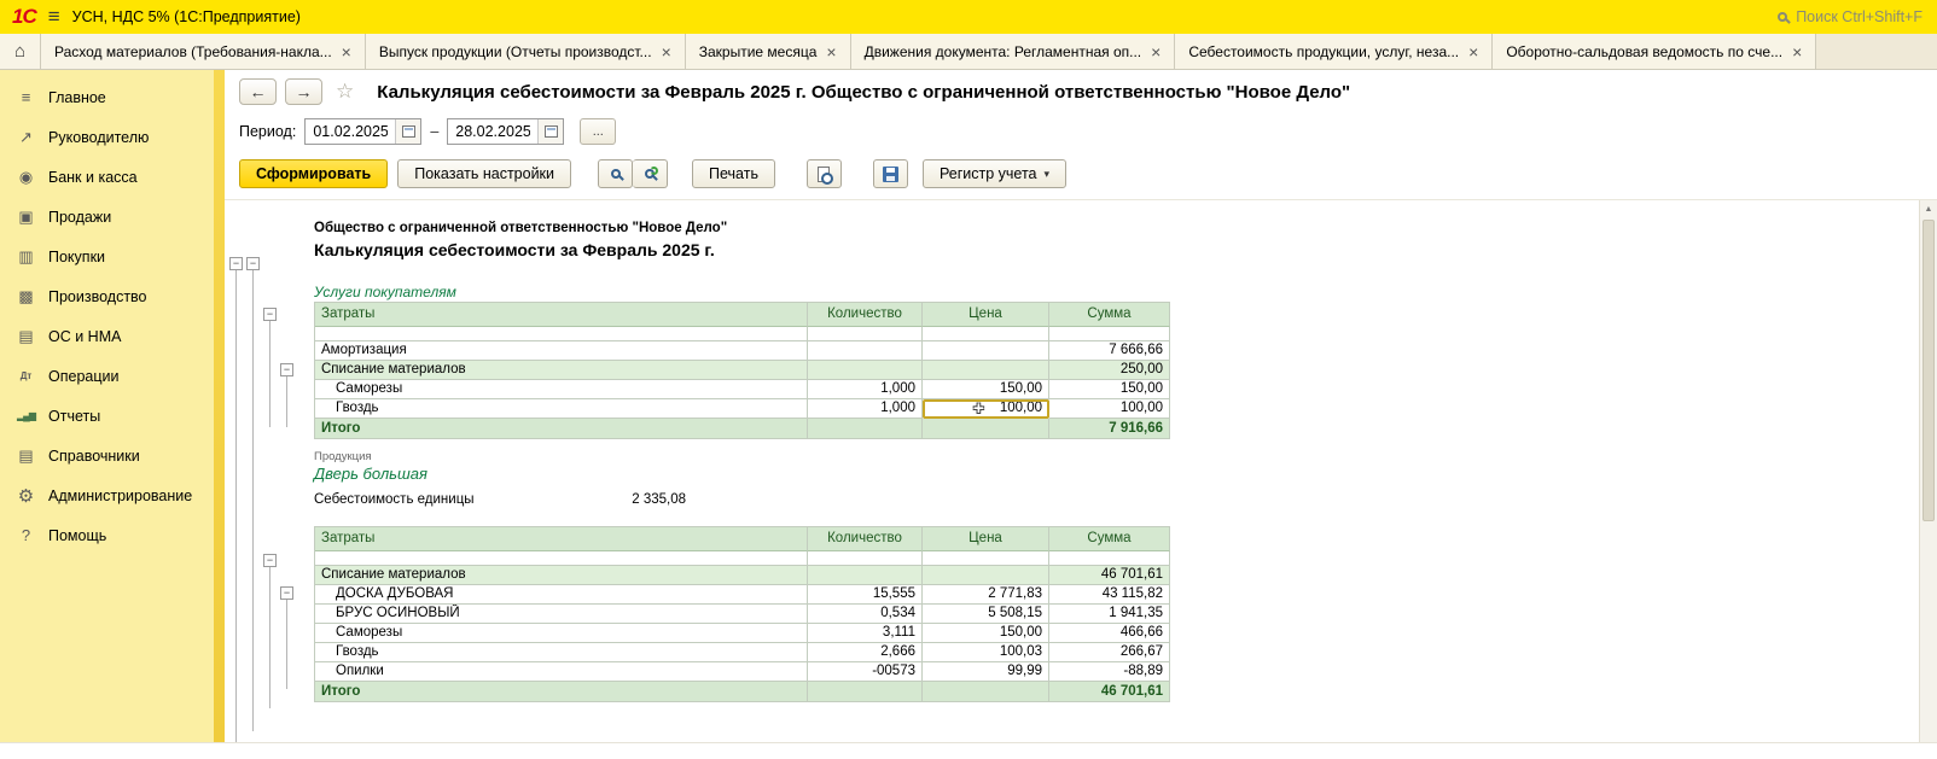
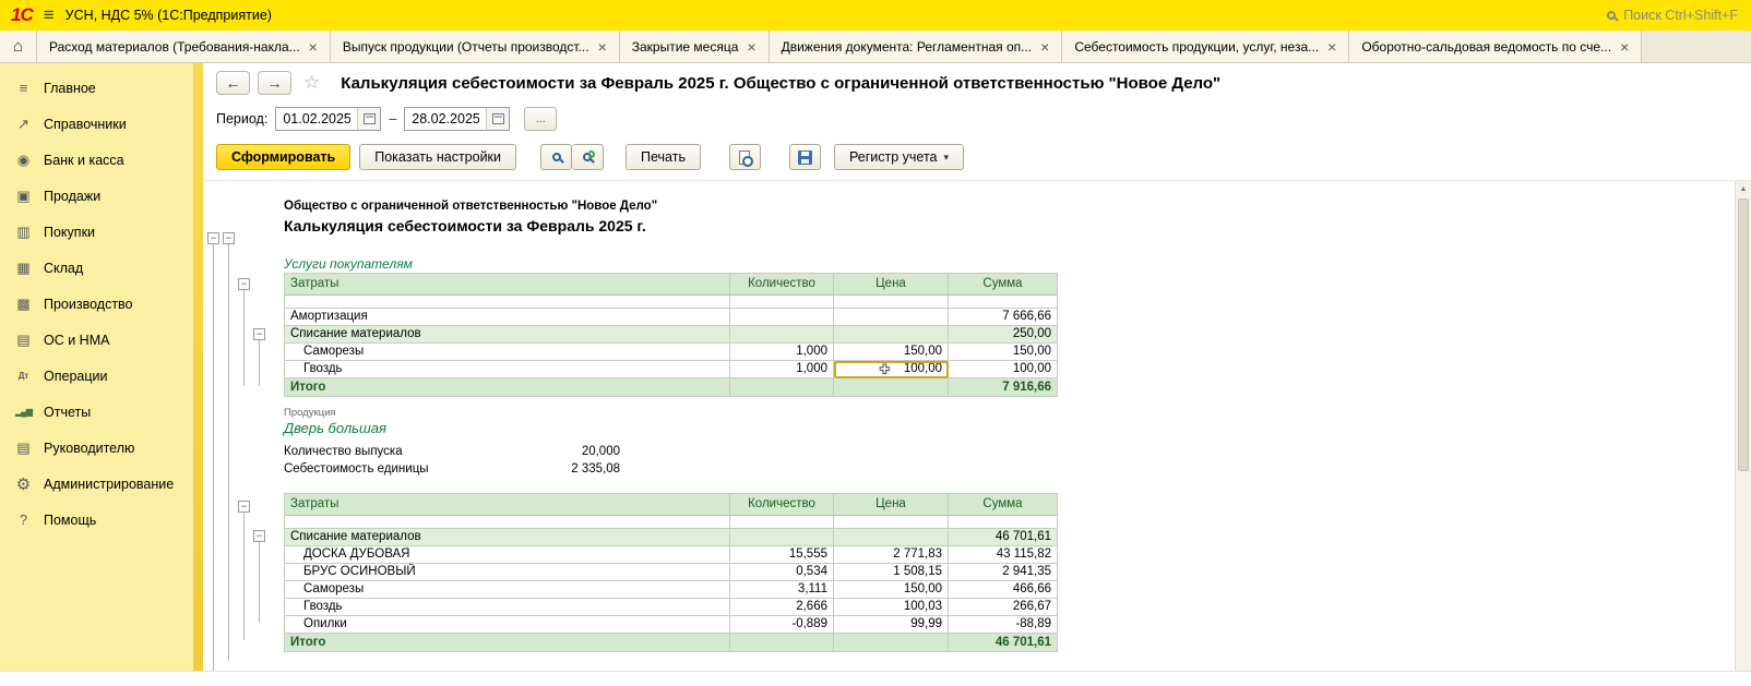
  1С
  ≡
  УСН, НДС 5% (1С:Предприятие)
  Поиск Ctrl+Shift+F
  ⌂
  Расход материалов (Требования-накла...
  ×
  Выпуск продукции (Отчеты производст...
  ×
  Закрытие месяца
  ×
  Движения документа: Регламентная оп...
  ×
  Себестоимость продукции, услуг, неза...
  ×
  Оборотно-сальдовая ведомость по сче...
  ×
  ≡
  Главное
  ↗
- Руководителю
+ Справочники
  ◉
  Банк и касса
  ▣
  Продажи
  ▥
  Покупки
+ ▦
+ Склад
  ▩
  Производство
  ▤
  ОС и НМА
  Дт
  Операции
  ▂▄▆
  Отчеты
  ▤
- Справочники
+ Руководителю
  ⚙
  Администрирование
  ?
  Помощь
  ←
  →
  ☆
  Калькуляция себестоимости за Февраль 2025 г. Общество с ограниченной ответственностью "Новое Дело"
  Период:
  01.02.2025
  –
  28.02.2025
  ...
  Сформировать
  Показать настройки
  Печать
  Регистр учета
  ▾
  −
  −
  −
  −
  −
  −
  Общество с ограниченной ответственностью "Новое Дело"
  Калькуляция себестоимости за Февраль 2025 г.
  Услуги покупателям
  Затраты
  Количество
  Цена
  Сумма
  Амортизация
  7 666,66
  Списание материалов
  250,00
  Саморезы
  1,000
  150,00
  150,00
  Гвоздь
  1,000
  100,00
  +
  100,00
  Итого
  7 916,66
  Продукция
  Дверь большая
+ Количество выпуска
+ 20,000
  Себестоимость единицы
  2 335,08
  Затраты
  Количество
  Цена
  Сумма
  Списание материалов
  46 701,61
  ДОСКА ДУБОВАЯ
  15,555
  2 771,83
  43 115,82
  БРУС ОСИНОВЫЙ
  0,534
- 5 508,15
+ 1 508,15
- 1 941,35
+ 2 941,35
  Саморезы
  3,111
  150,00
  466,66
  Гвоздь
  2,666
  100,03
  266,67
  Опилки
- -00573
+ -0,889
  99,99
  -88,89
  Итого
  46 701,61
